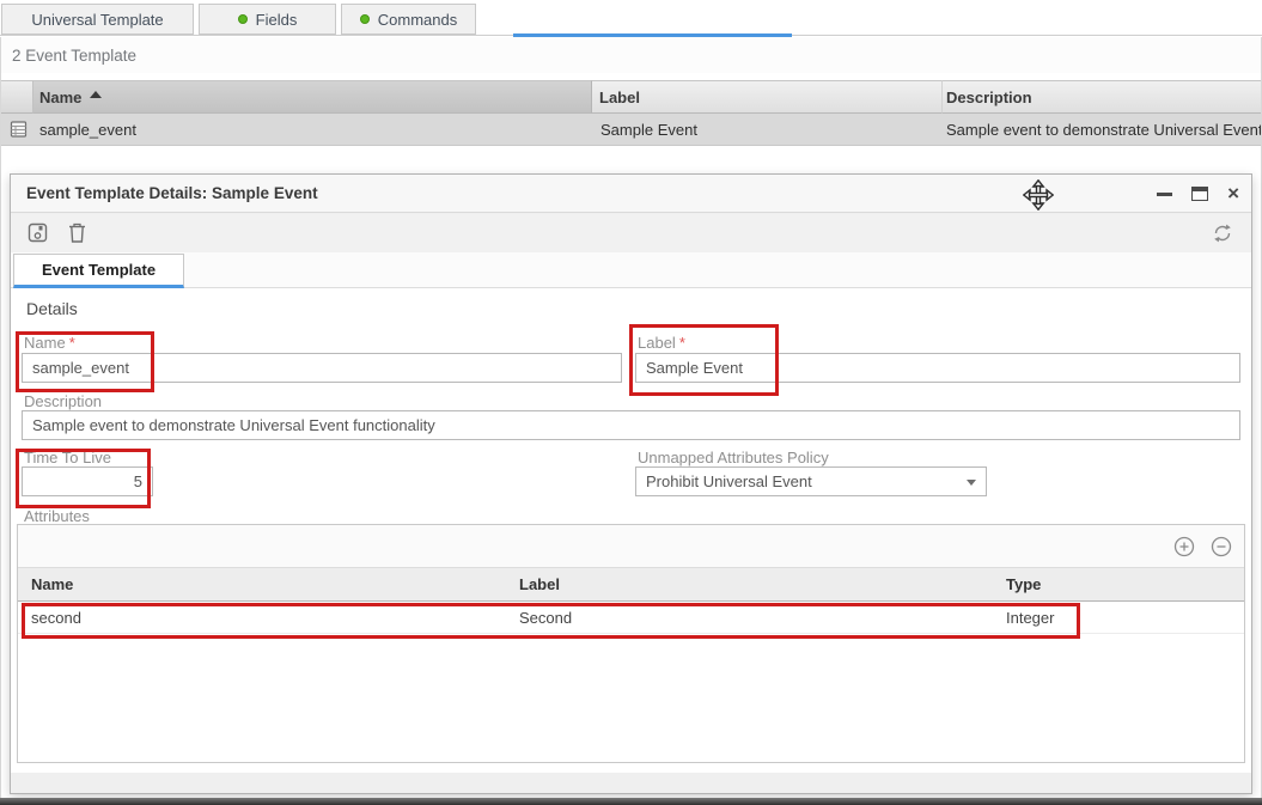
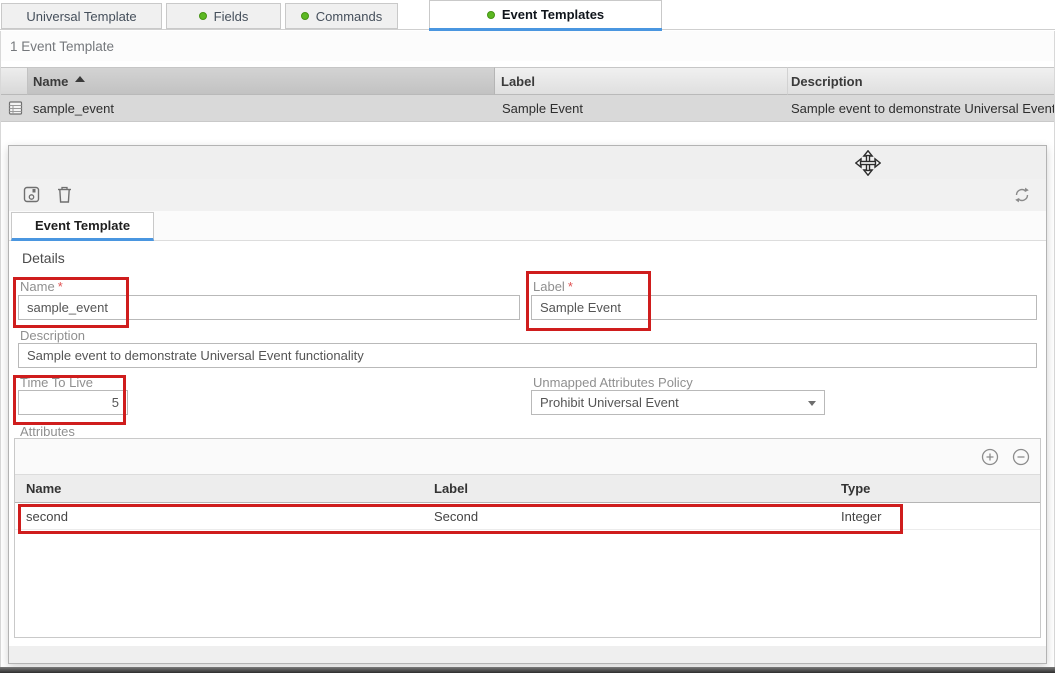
  Universal Template
  Fields
  Commands
+ Event Templates
- 2 Event Template
+ 1 Event Template
  Name
  Label
  Description
  sample_event
  Sample Event
  Sample event to demonstrate Universal Event
- Event Template Details: Sample Event
- ×
  Event Template
  Details
  Name *
  sample_event
  Label *
  Sample Event
  Description
  Sample event to demonstrate Universal Event functionality
  Time To Live
  5
  Unmapped Attributes Policy
  Prohibit Universal Event
  Attributes
  Name
  Label
  Type
  second
  Second
  Integer
